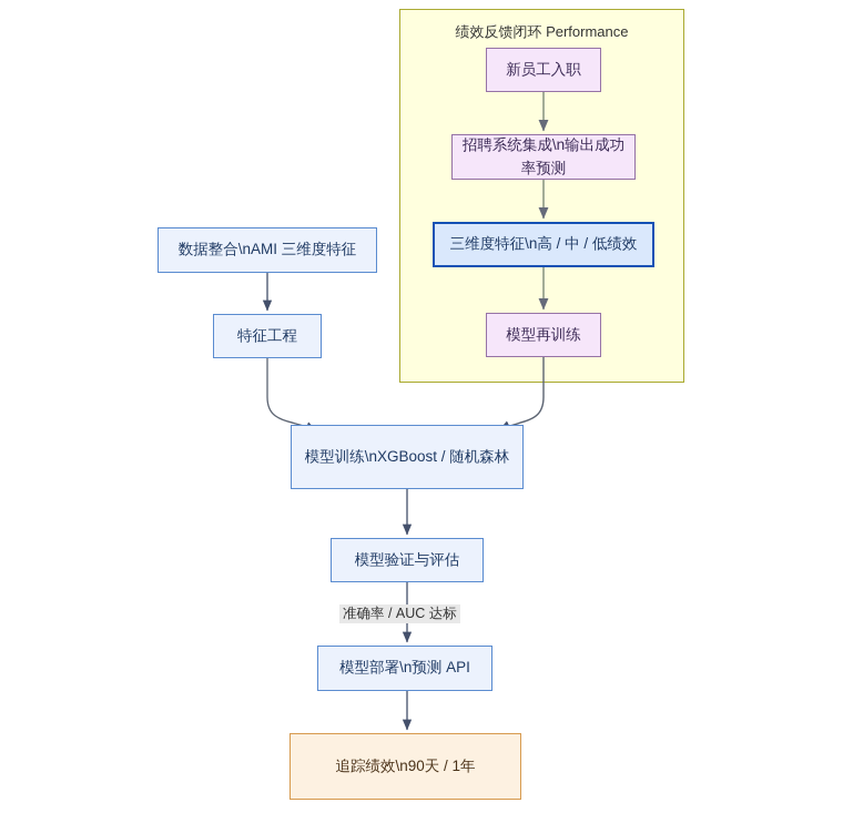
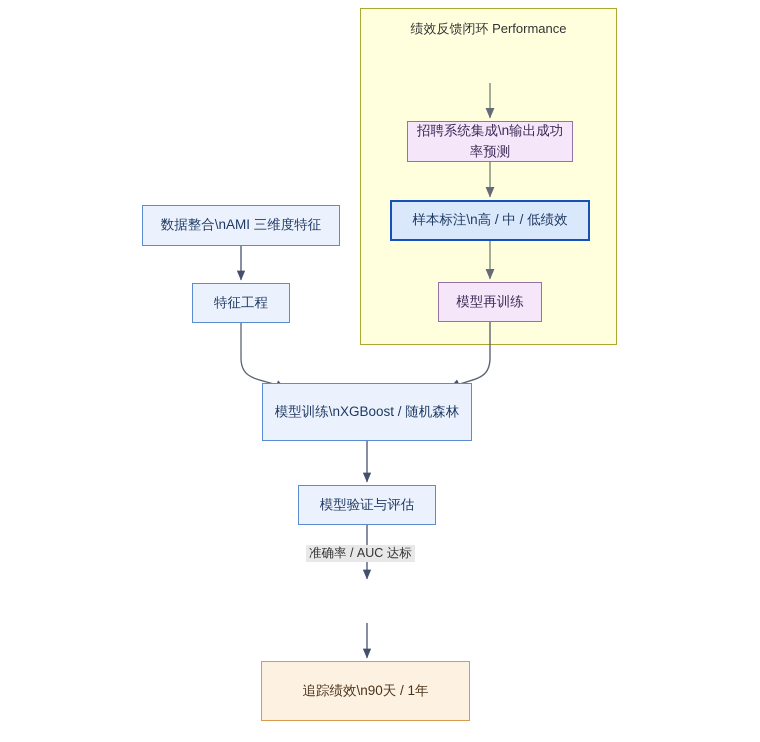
  绩效反馈闭环 Performance
- 新员工入职
  招聘系统集成\n输出成功率预测
- 三维度特征\n高 / 中 / 低绩效
+ 样本标注\n高 / 中 / 低绩效
  模型再训练
  数据整合\nAMI 三维度特征
  特征工程
  模型训练\nXGBoost / 随机森林
  模型验证与评估
- 模型部署\n预测 API
  追踪绩效\n90天 / 1年
  准确率 / AUC 达标
